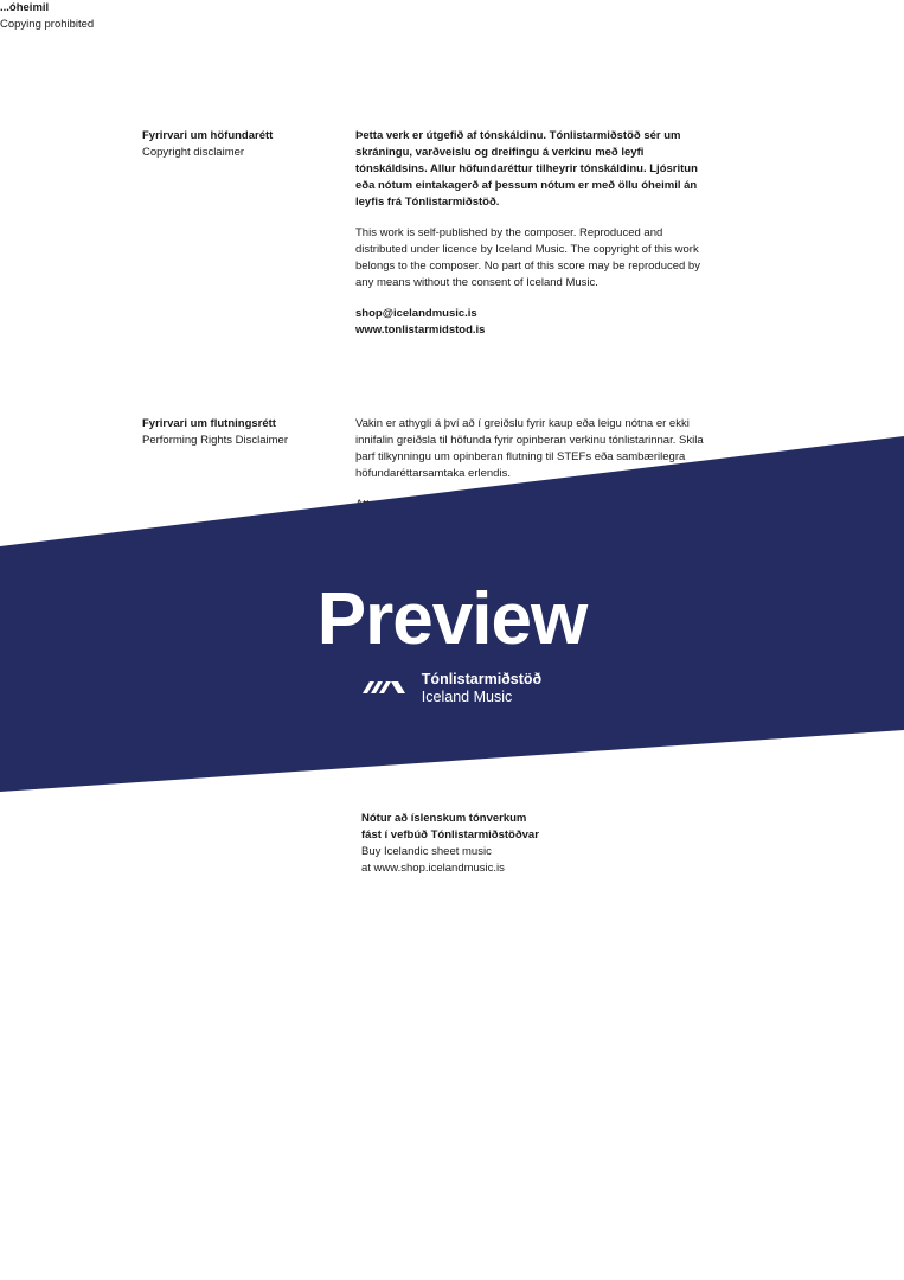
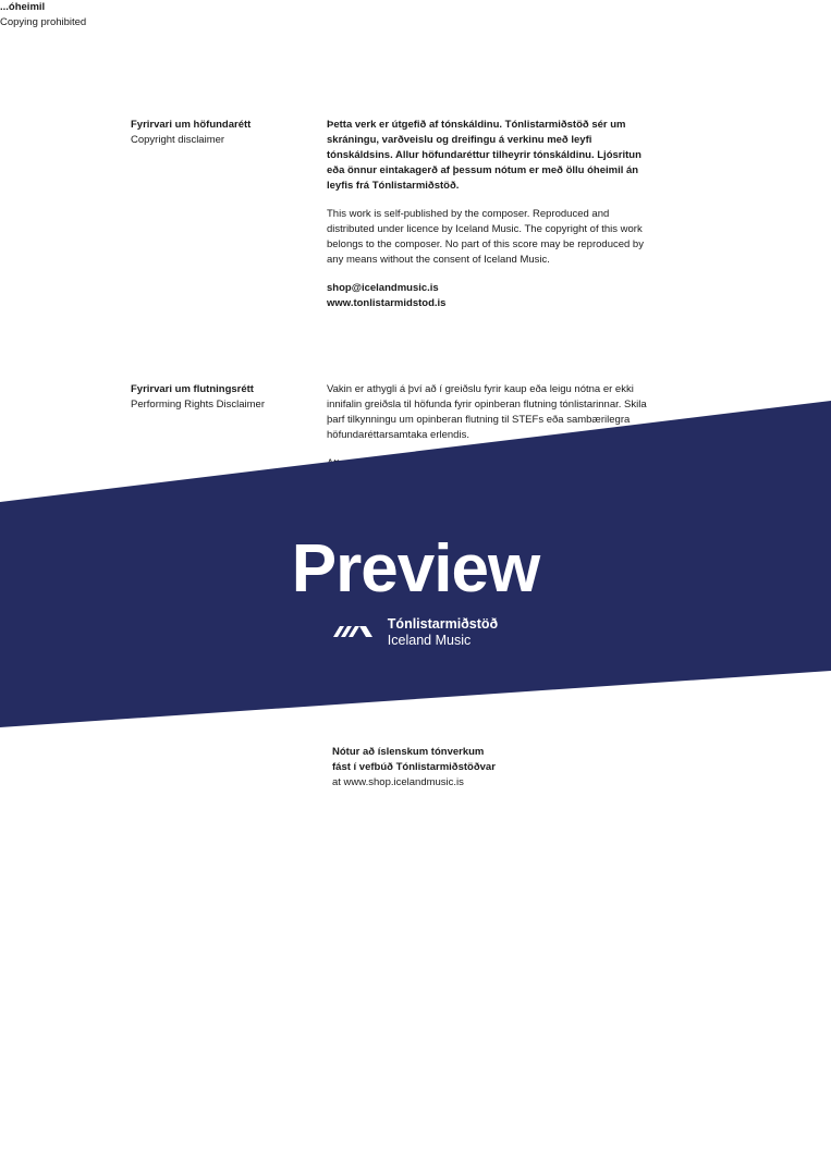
  Fyrirvari um höfundarétt
  Copyright disclaimer
- Þetta verk er útgefið af tónskáldinu. Tónlistarmiðstöð sér um skráningu, varðveislu og dreifingu á verkinu með leyfi tónskáldsins. Allur höfundaréttur tilheyrir tónskáldinu. Ljósritun eða nótum eintakagerð af þessum nótum er með öllu óheimil án leyfis frá Tónlistarmiðstöð.
+ Þetta verk er útgefið af tónskáldinu. Tónlistarmiðstöð sér um skráningu, varðveislu og dreifingu á verkinu með leyfi tónskáldsins. Allur höfundaréttur tilheyrir tónskáldinu. Ljósritun eða önnur eintakagerð af þessum nótum er með öllu óheimil án leyfis frá Tónlistarmiðstöð.
  This work is self-published by the composer. Reproduced and distributed under licence by Iceland Music. The copyright of this work belongs to the composer. No part of this score may be reproduced by any means without the consent of Iceland Music.
  shop@icelandmusic.is
  www.tonlistarmidstod.is
  Fyrirvari um flutningsrétt
  Performing Rights Disclaimer
- Vakin er athygli á því að í greiðslu fyrir kaup eða leigu nótna er ekki innifalin greiðsla til höfunda fyrir opinberan verkinu tónlistarinnar. Skila þarf tilkynningu um opinberan flutning til STEFs eða sambærilegra höfundaréttarsamtaka erlendis.
+ Vakin er athygli á því að í greiðslu fyrir kaup eða leigu nótna er ekki innifalin greiðsla til höfunda fyrir opinberan flutning tónlistarinnar. Skila þarf tilkynningu um opinberan flutning til STEFs eða sambærilegra höfundaréttarsamtaka erlendis.
  ...óheimil
  Copying prohibited
  Nótur að íslenskum tónverkum
  fást í vefbúð Tónlistarmiðstöðvar
- Buy Icelandic sheet music
  at www.shop.icelandmusic.is
  Preview
  Tónlistarmiðstöð
  Iceland Music
